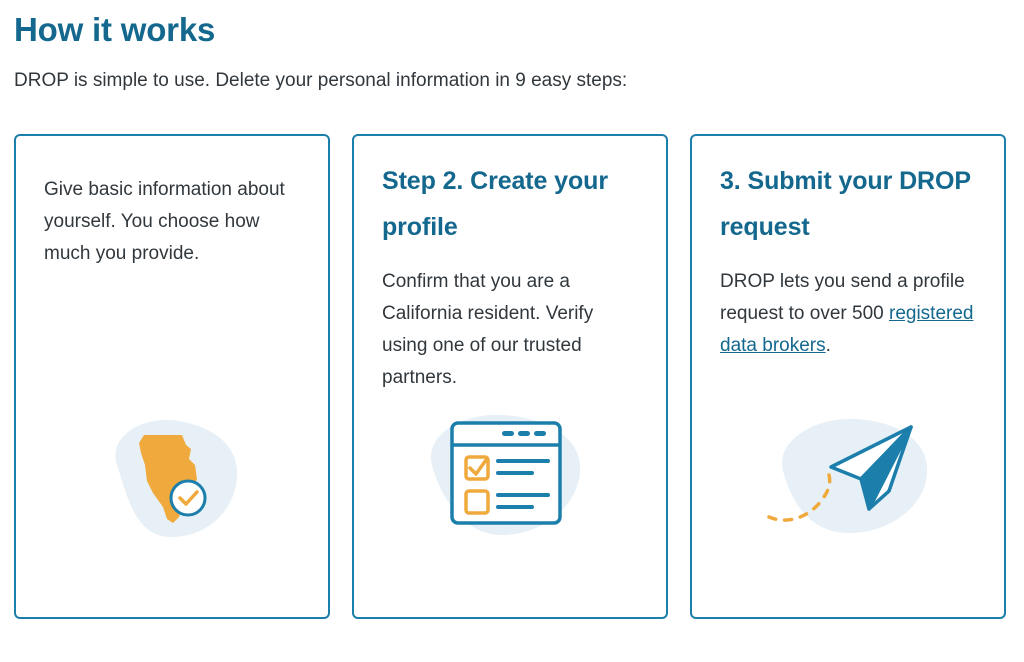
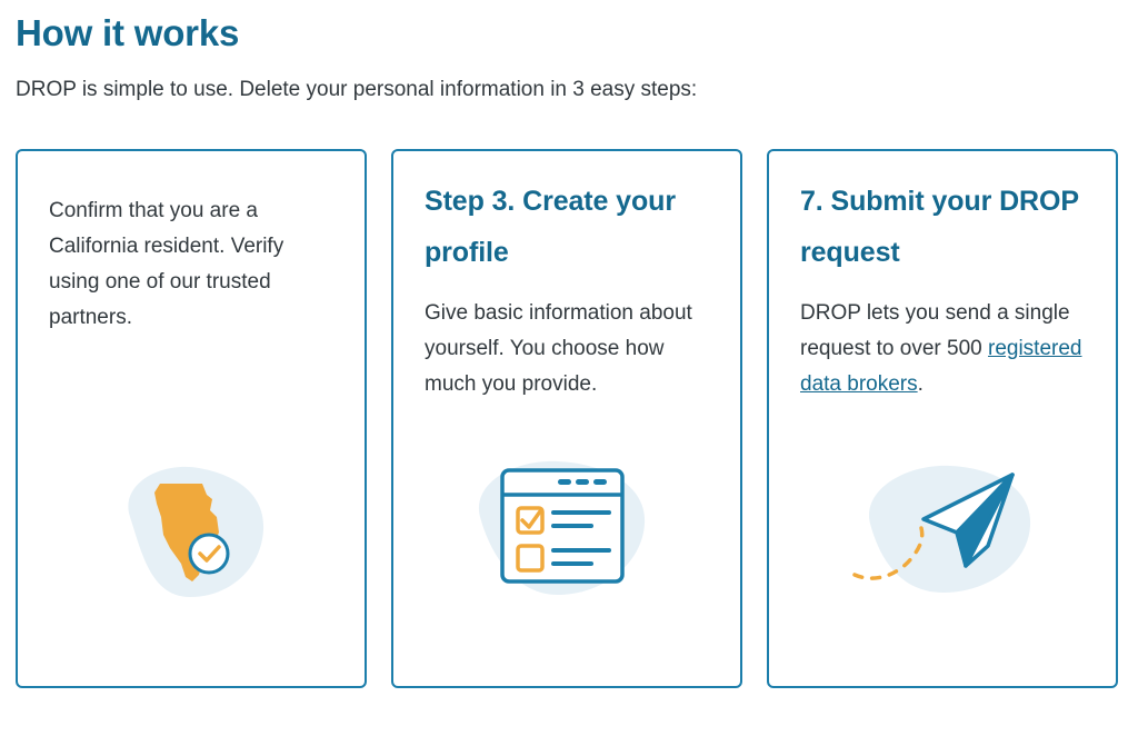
  How it works
- DROP is simple to use. Delete your personal information in 9 easy steps:
+ DROP is simple to use. Delete your personal information in 3 easy steps:
- Give basic information about yourself. You choose how much you provide.
+ Confirm that you are a California resident. Verify using one of our trusted partners.
- Step 2. Create your profile
+ Step 3. Create your profile
- Confirm that you are a California resident. Verify using one of our trusted partners.
+ Give basic information about yourself. You choose how much you provide.
- 3. Submit your DROP request
+ 7. Submit your DROP request
- DROP lets you send a profile request to over 500 registered data brokers.
+ DROP lets you send a single request to over 500 registered data brokers.
